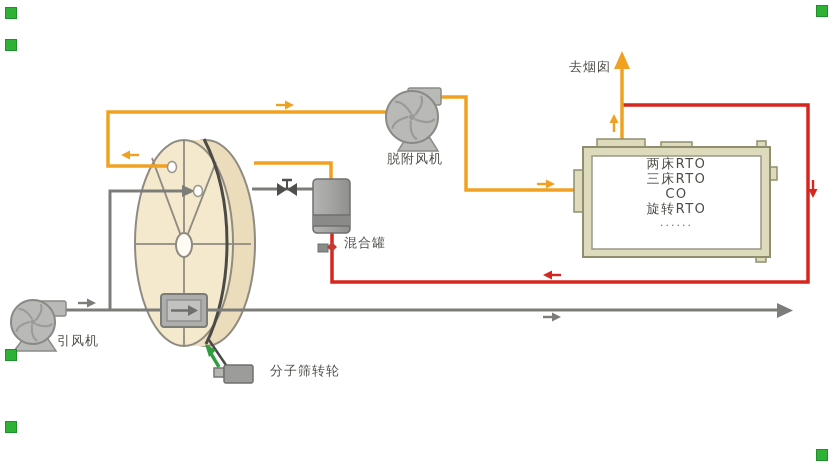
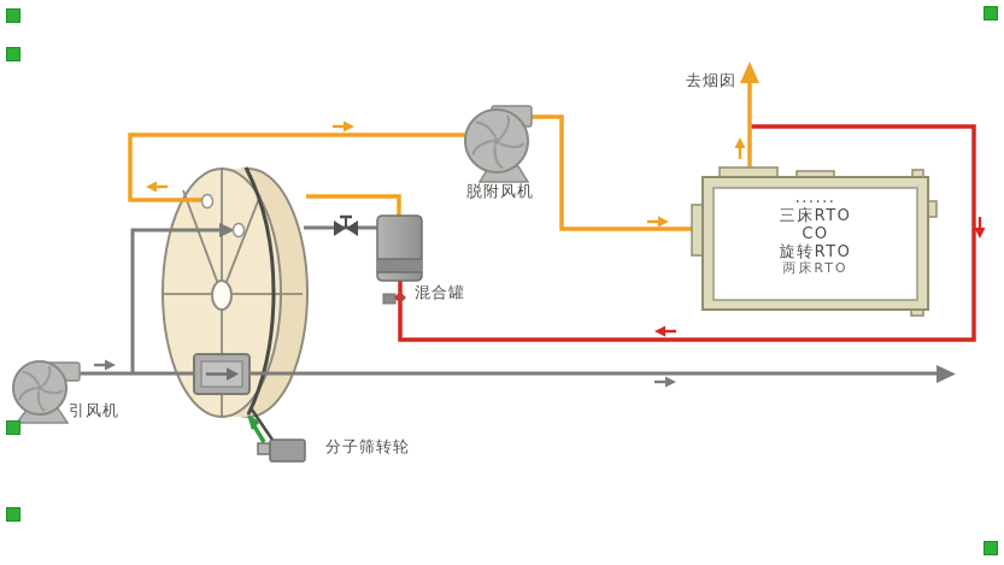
  去烟囱
  脱附风机
  混合罐
  引风机
  分子筛转轮
- 两床RTO
+ ......
  三床RTO
  CO
  旋转RTO
- ......
+ 两床RTO
